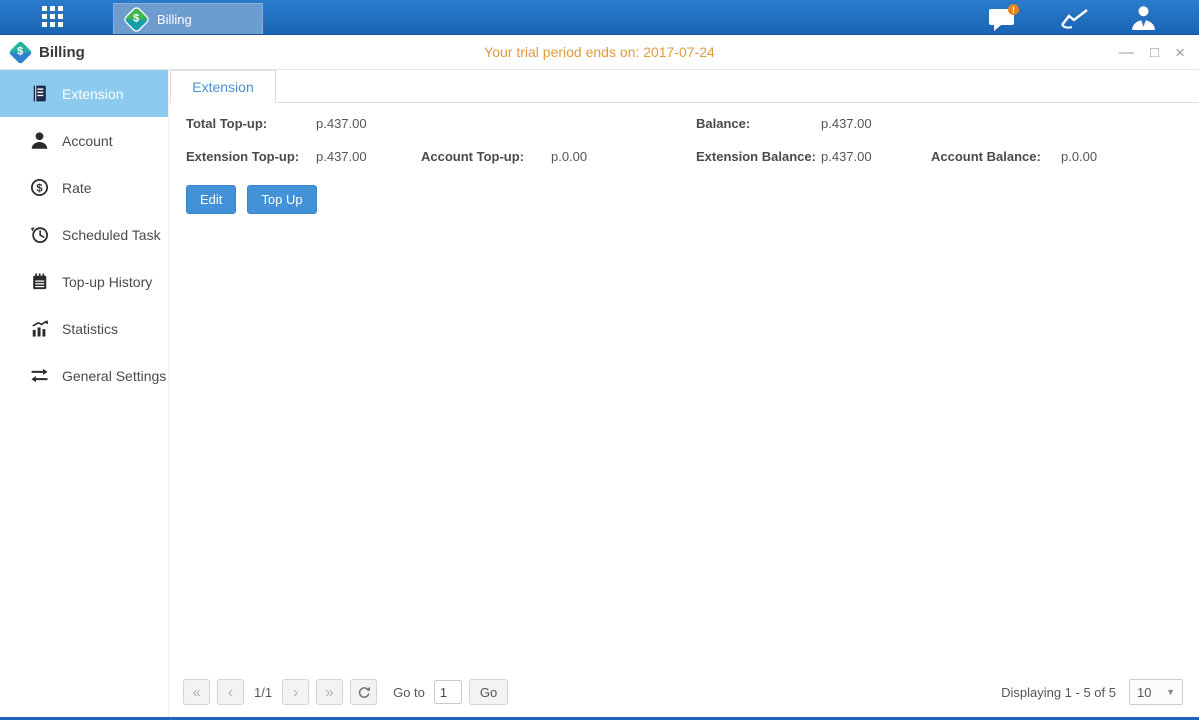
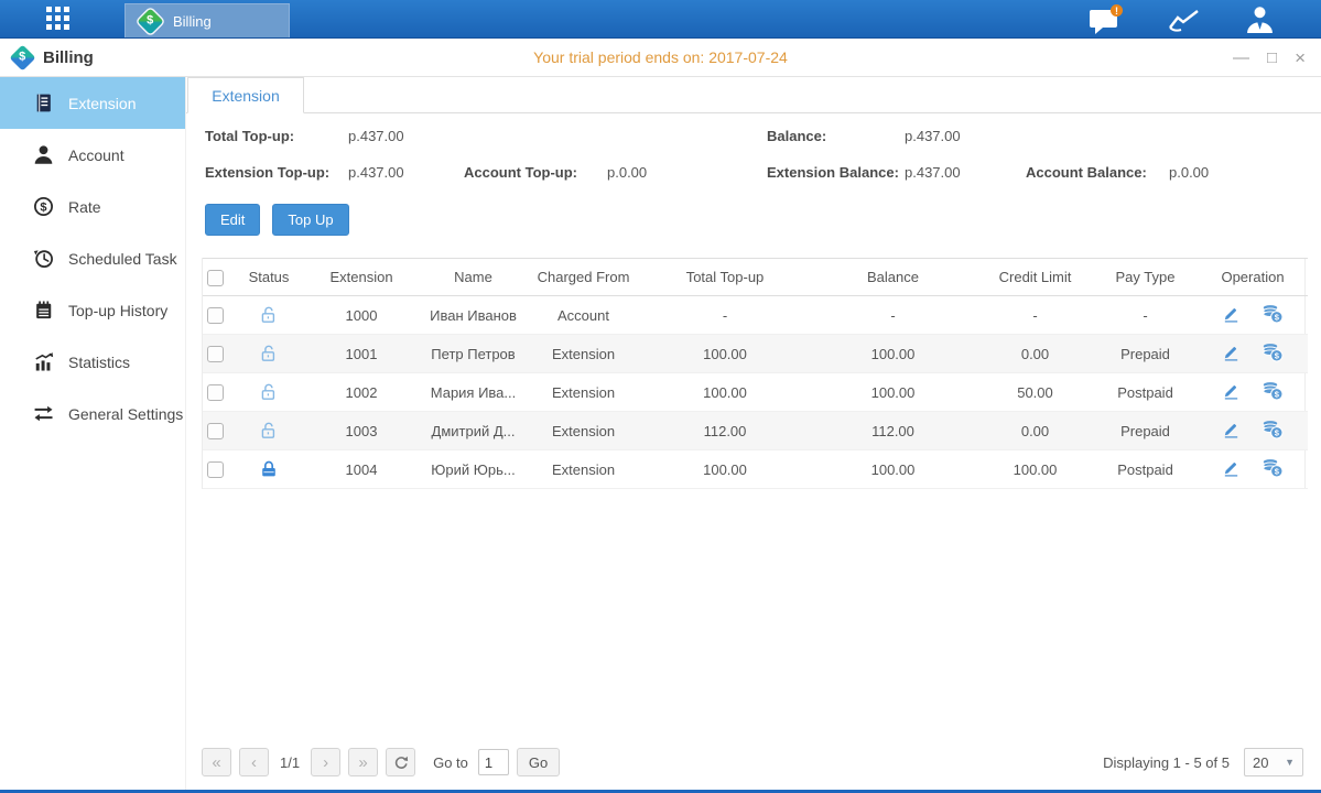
  Billing
  !
  Billing
  Your trial period ends on: 2017-07-24
  —
  □
  ×
  Extension
  Account
  $
  Rate
  Scheduled Task
  Top-up History
  Statistics
  General Settings
  Extension
  Total Top-up:
  p.437.00
  Balance:
  p.437.00
  Extension Top-up:
  p.437.00
  Account Top-up:
  p.0.00
  Extension Balance:
  p.437.00
  Account Balance:
  p.0.00
  Edit
  Top Up
+ 	Status	Extension	Name	Charged From	Total Top-up	Balance	Credit Limit	Pay Type	Operation
+ 		1000	Иван Иванов	Account	-	-	-	-	$
+ 		1001	Петр Петров	Extension	100.00	100.00	0.00	Prepaid	$
+ 		1002	Мария Ива...	Extension	100.00	100.00	50.00	Postpaid	$
+ 		1003	Дмитрий Д...	Extension	112.00	112.00	0.00	Prepaid	$
+ 		1004	Юрий Юрь...	Extension	100.00	100.00	100.00	Postpaid	$
  «
  ‹
  1/1
  ›
  »
  Go to
  1
  Go
  Displaying 1 - 5 of 5
- 10
+ 20
  ▼
